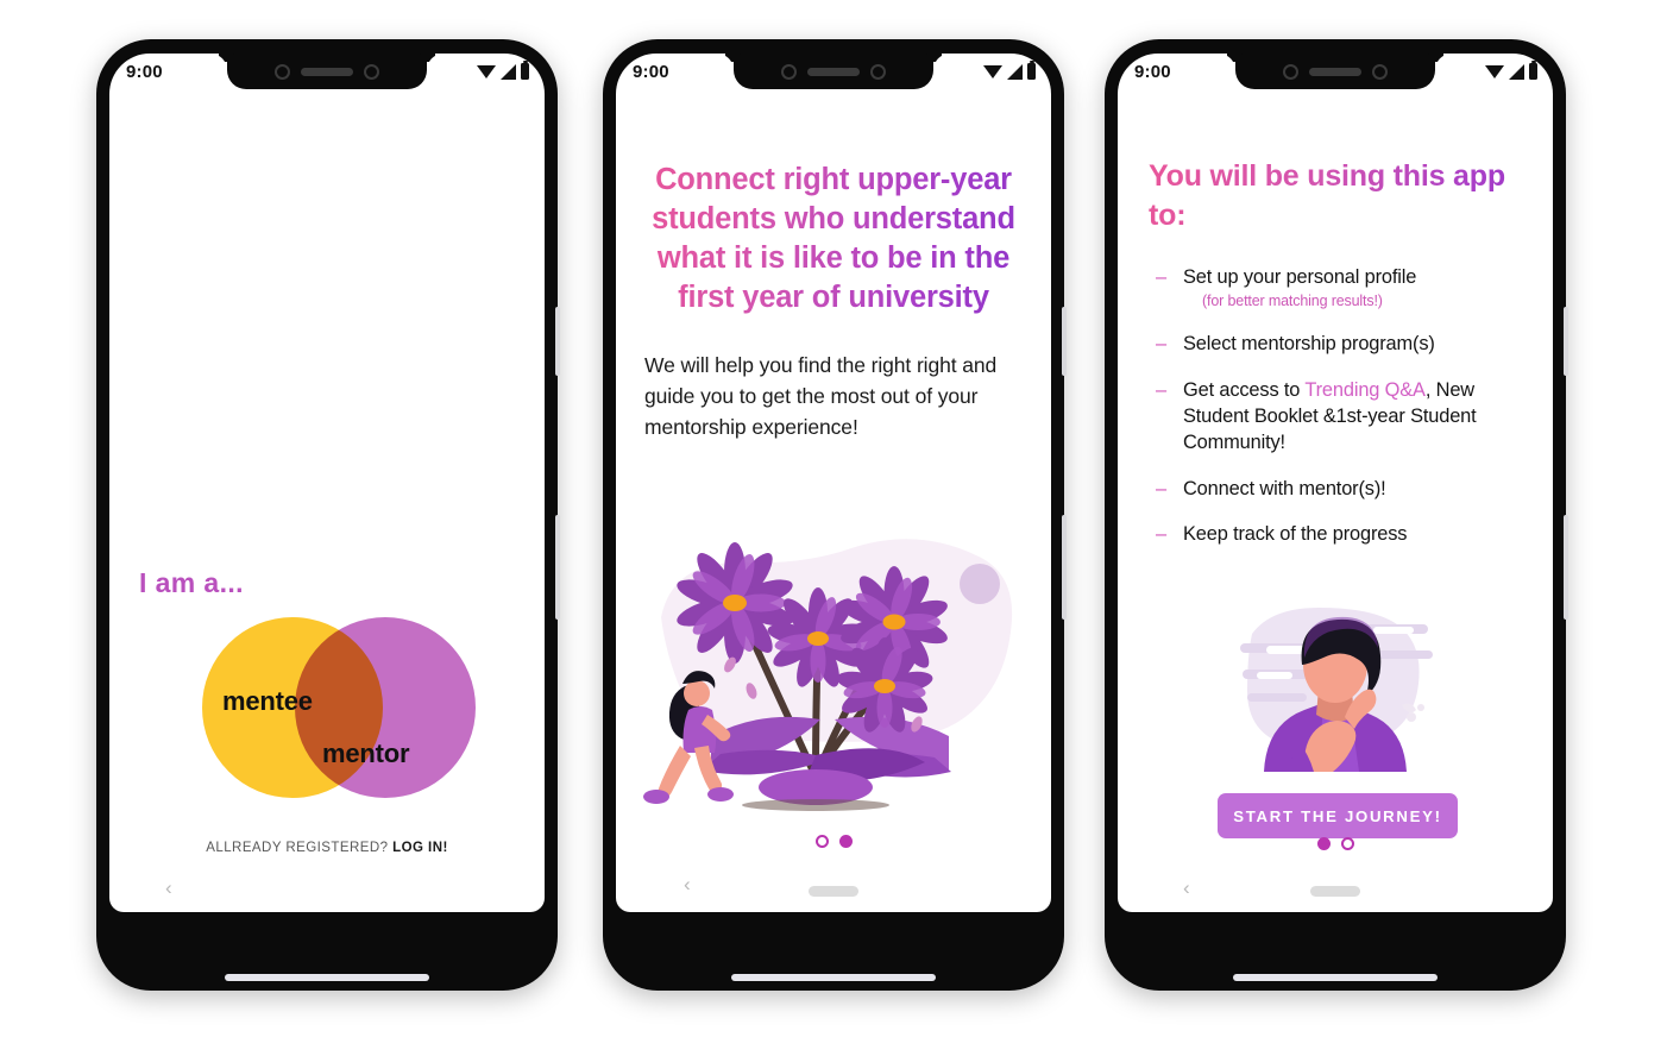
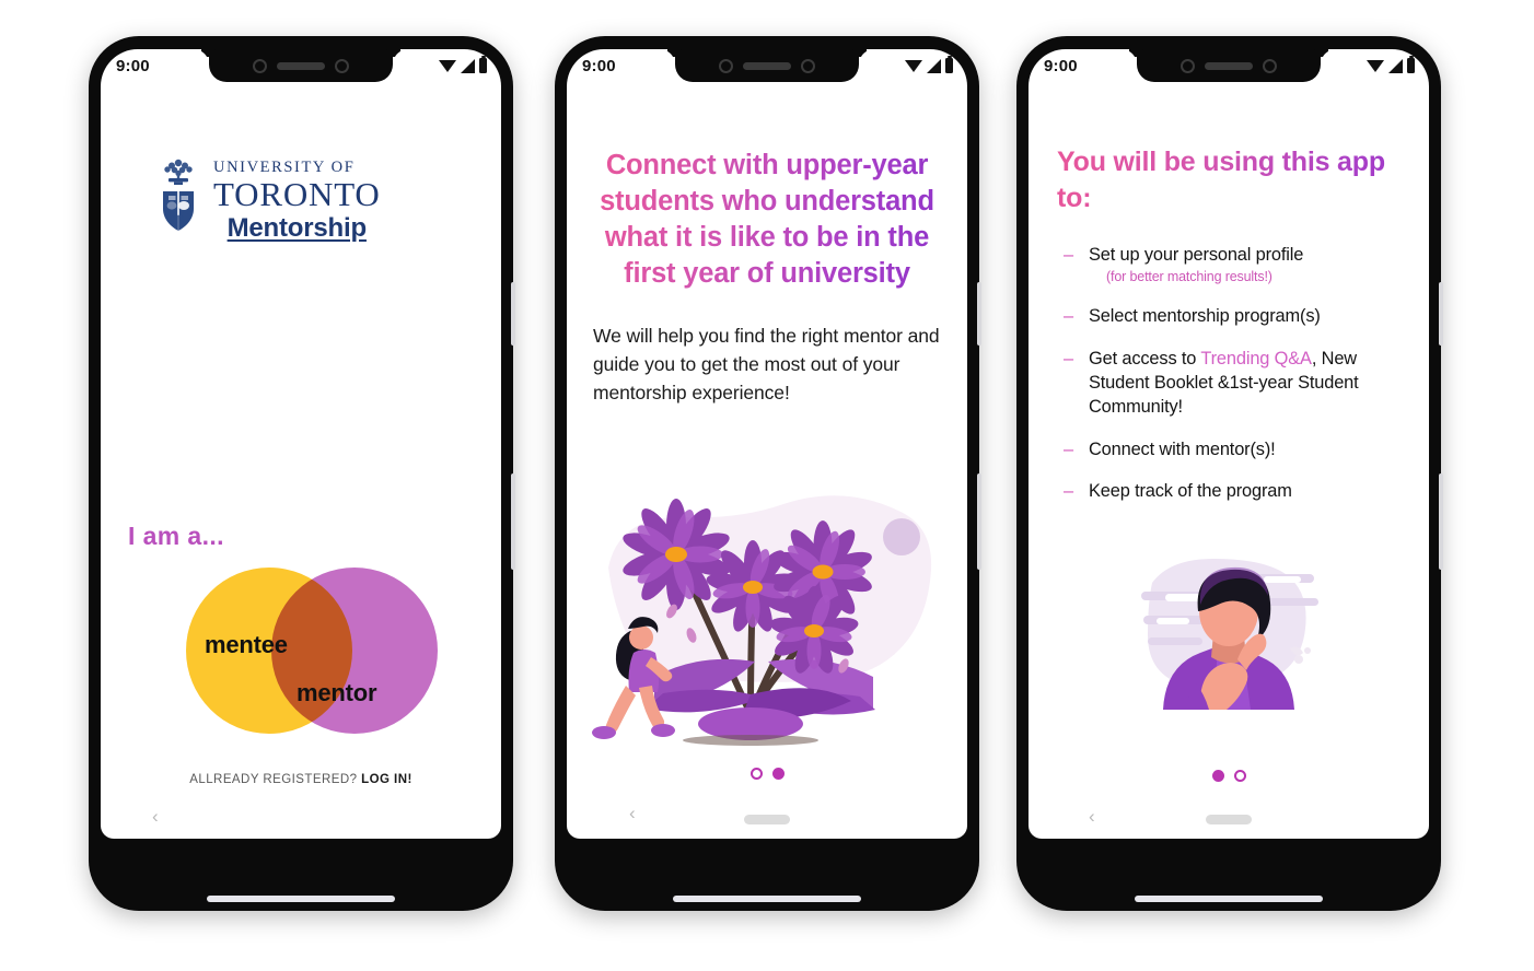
  9:00
+ UNIVERSITY OF
+ TORONTO
+ Mentorship
  I am a...
  mentee
  mentor
  ALLREADY REGISTERED? LOG IN!
  ‹
  9:00
- Connect right upper-year students who understand what it is like to be in the first year of university
+ Connect with upper-year students who understand what it is like to be in the first year of university
- We will help you find the right right and guide you to get the most out of your mentorship experience!
+ We will help you find the right mentor and guide you to get the most out of your mentorship experience!
  ‹
  9:00
  You will be using this app to:
  –
  Set up your personal profile
  (for better matching results!)
  –
  Select mentorship program(s)
  –
  Get access to Trending Q&A, New Student Booklet &1st-year Student Community!
  –
  Connect with mentor(s)!
  –
- Keep track of the progress
+ Keep track of the program
- START THE JOURNEY!
  ‹
